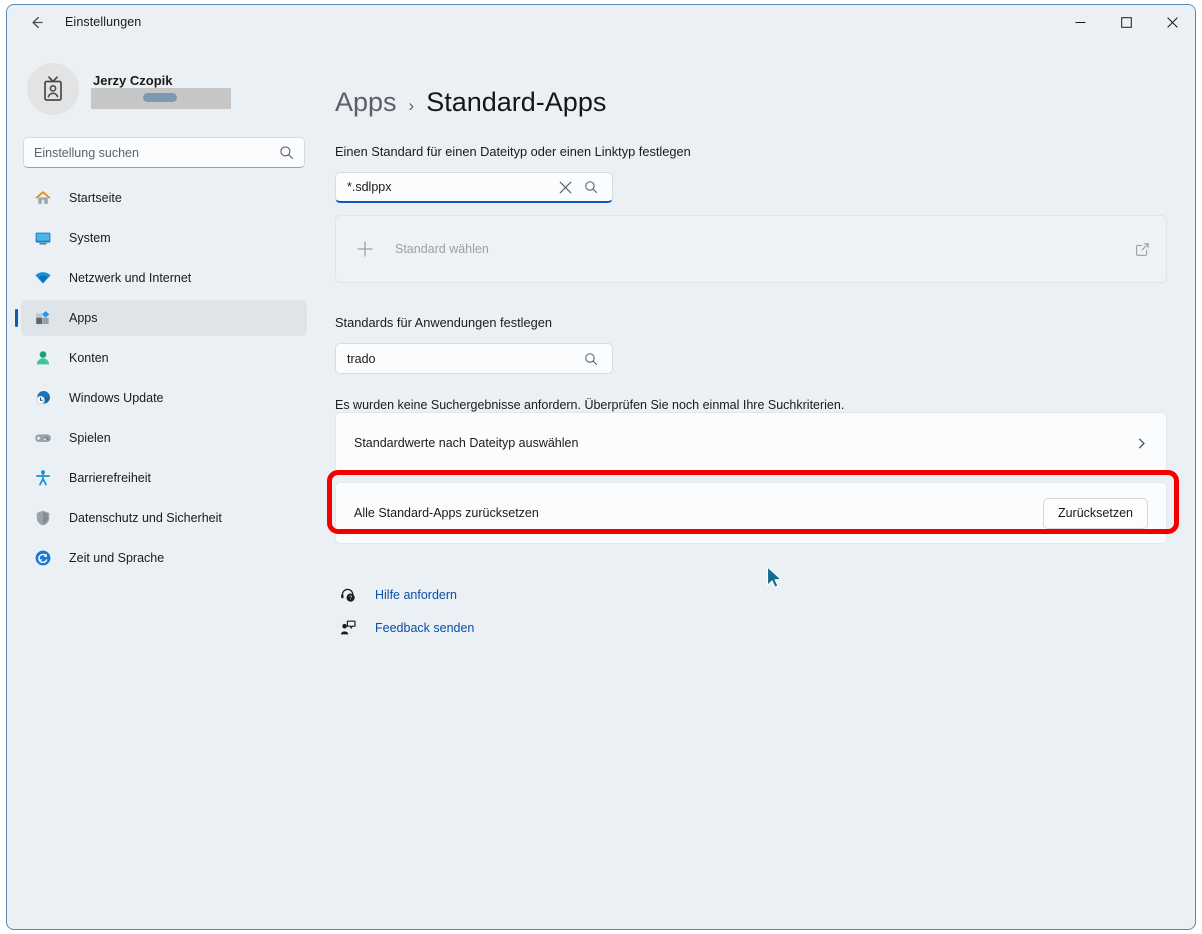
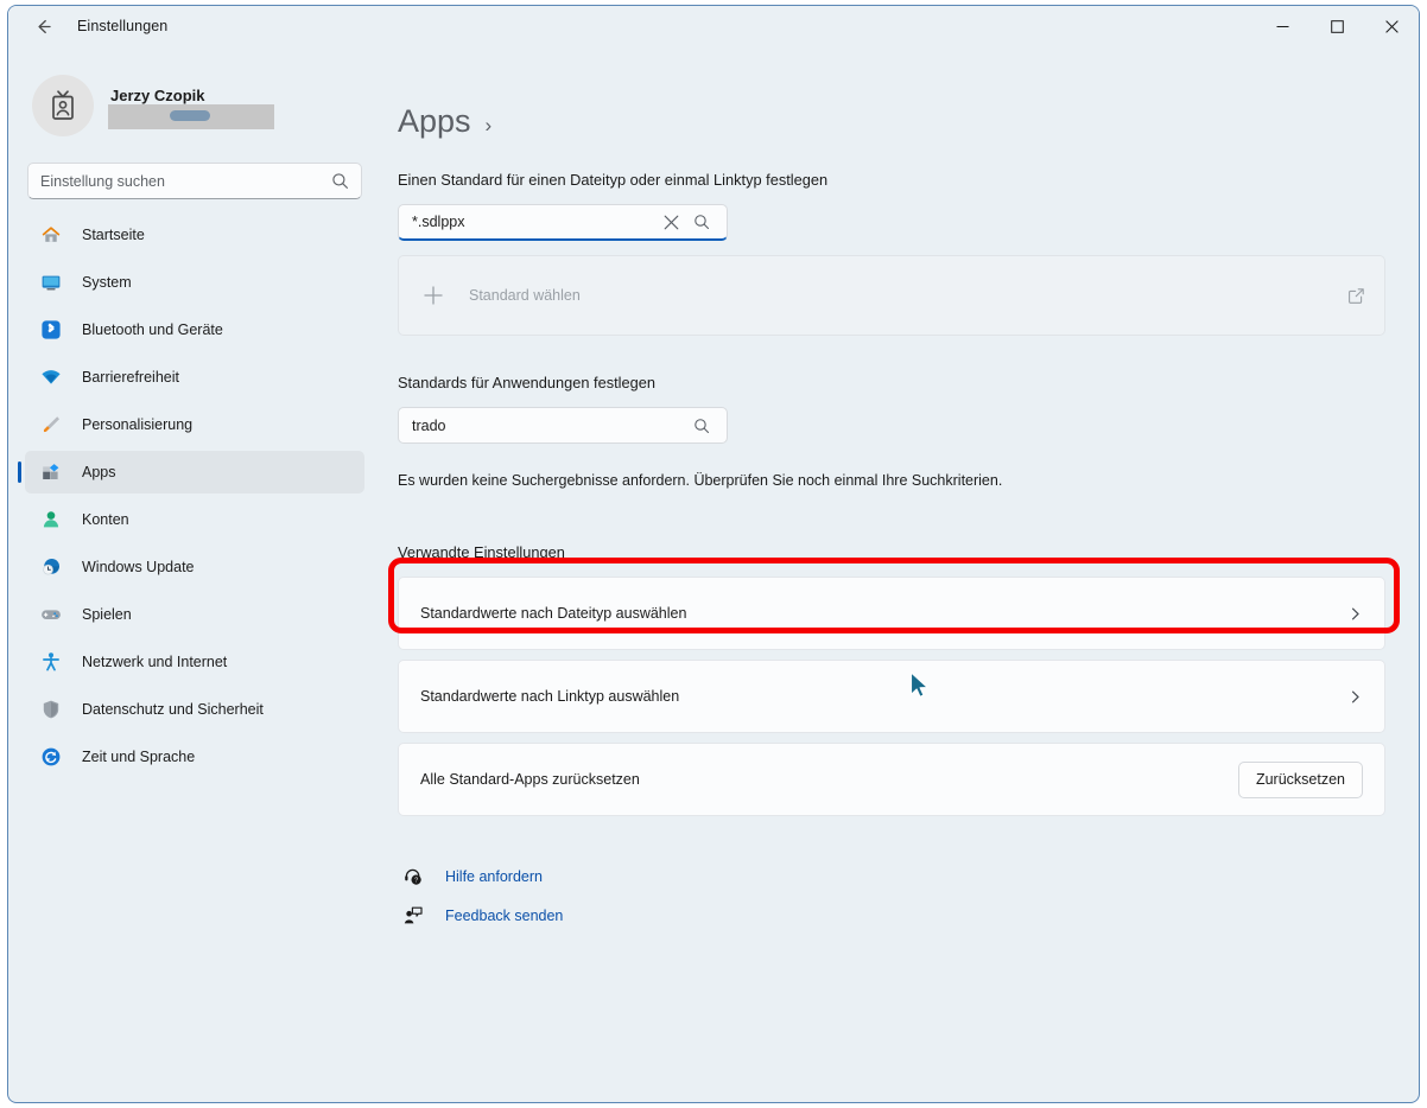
  Einstellungen
  Jerzy Czopik
  Einstellung suchen
  Startseite
  System
+ Bluetooth und Geräte
- Netzwerk und Internet
+ Barrierefreiheit
+ Personalisierung
  Apps
  Konten
  Windows Update
  Spielen
- Barrierefreiheit
+ Netzwerk und Internet
  Datenschutz und Sicherheit
  Zeit und Sprache
  Apps
  ›
- Standard-Apps
- Einen Standard für einen Dateityp oder einen Linktyp festlegen
+ Einen Standard für einen Dateityp oder einmal Linktyp festlegen
  *.sdlppx
  Standard wählen
  Standards für Anwendungen festlegen
  trado
  Es wurden keine Suchergebnisse anfordern. Überprüfen Sie noch einmal Ihre Suchkriterien.
+ Verwandte Einstellungen
  Standardwerte nach Dateityp auswählen
+ Standardwerte nach Linktyp auswählen
  Alle Standard-Apps zurücksetzen
  Zurücksetzen
  Hilfe anfordern
  Feedback senden
